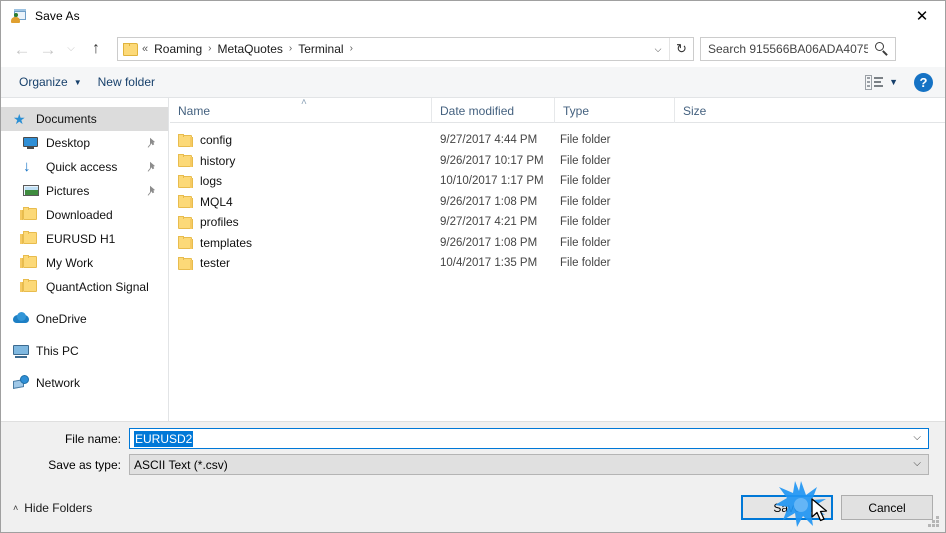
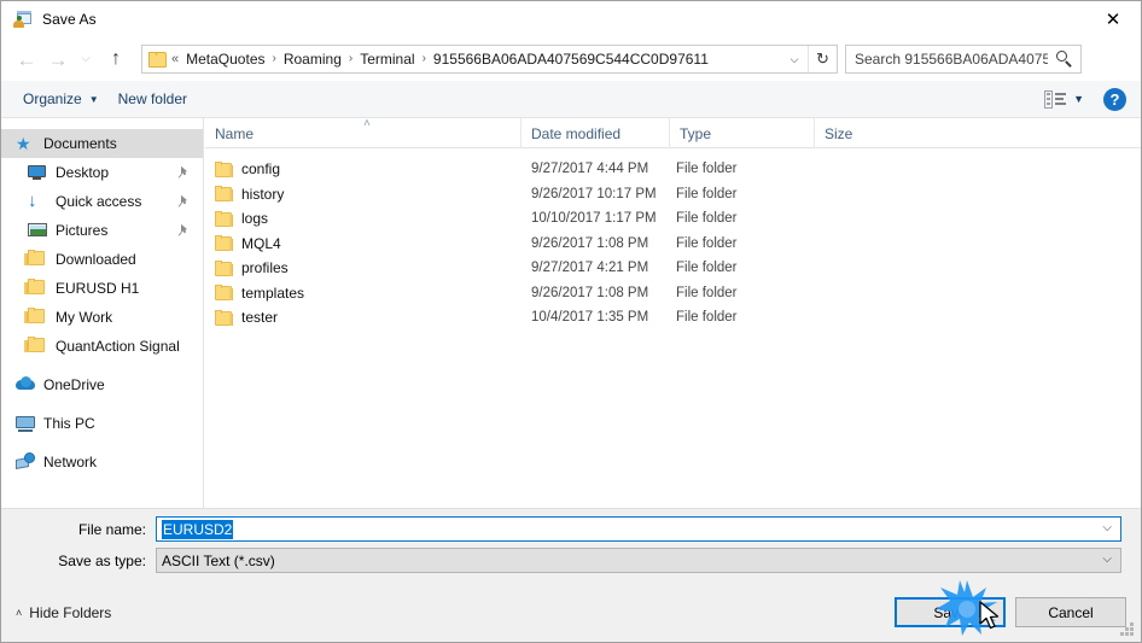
  Save As
  ✕
  ←
  →
  ⌵
  ↑
  «
- Roaming
+ MetaQuotes
  ›
- MetaQuotes
+ Roaming
  ›
  Terminal
  ›
+ 915566BA06ADA407569C544CC0D97611
  ⌵
  ↻
  Search 915566BA06ADA4075
  Organize
  ▼
  New folder
  ▼
  ?
  Documents
  Desktop
  ↓
  Quick access
  Pictures
  Downloaded
  EURUSD H1
  My Work
  QuantAction Signal
  OneDrive
  This PC
  Network
  Name
  ˄
  Date modified
  Type
  Size
  config
  9/27/2017 4:44 PM
  File folder
  history
  9/26/2017 10:17 PM
  File folder
  logs
  10/10/2017 1:17 PM
  File folder
  MQL4
  9/26/2017 1:08 PM
  File folder
  profiles
  9/27/2017 4:21 PM
  File folder
  templates
  9/26/2017 1:08 PM
  File folder
  tester
  10/4/2017 1:35 PM
  File folder
  File name:
  EURUSD2
  ⌵
  Save as type:
  ASCII Text (*.csv)
  ⌵
  ˄
  Hide Folders
  Cancel
